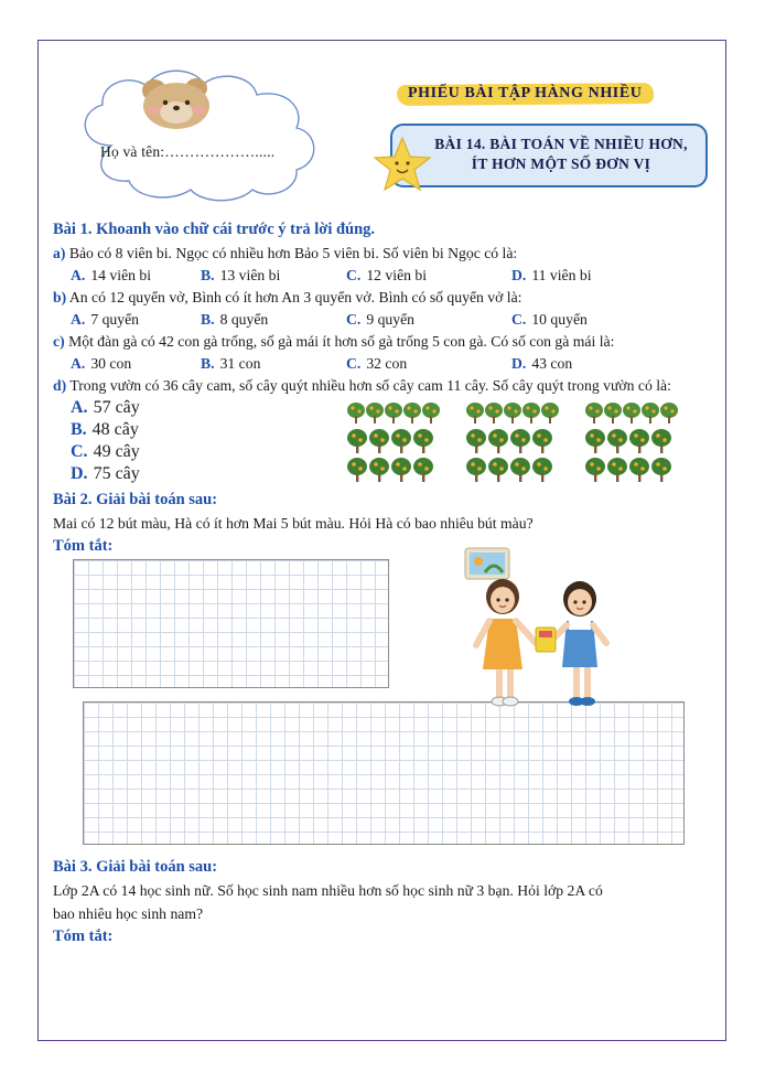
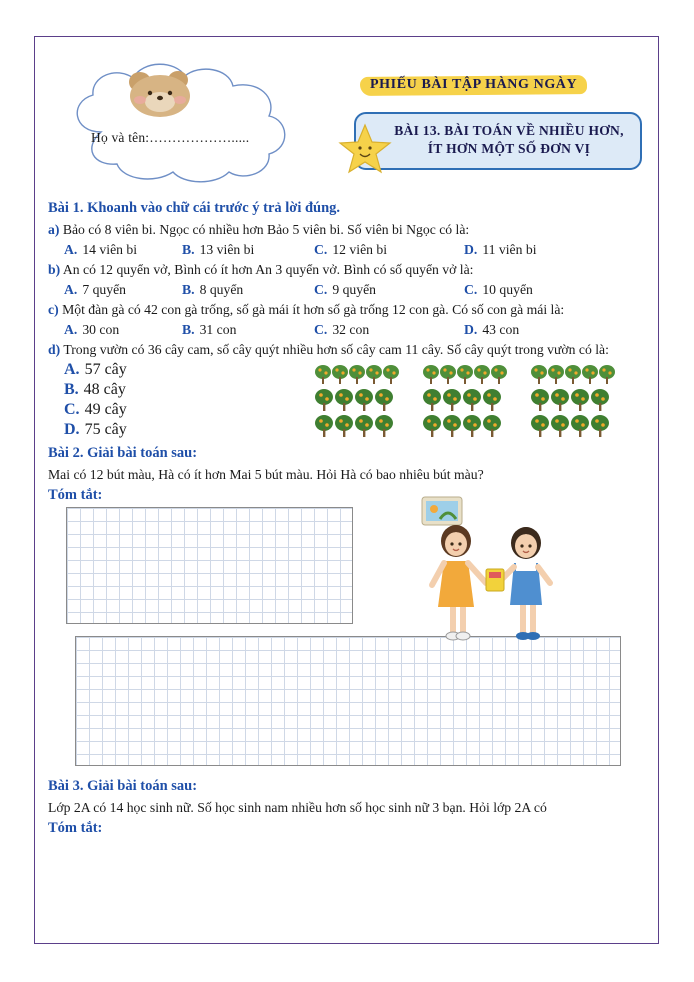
  Họ và tên:……………….....
- PHIẾU BÀI TẬP HÀNG NHIỀU
+ PHIẾU BÀI TẬP HÀNG NGÀY
- BÀI 14. BÀI TOÁN VỀ NHIỀU HƠN,
+ BÀI 13. BÀI TOÁN VỀ NHIỀU HƠN,
  ÍT HƠN MỘT SỐ ĐƠN VỊ
  Bài 1. Khoanh vào chữ cái trước ý trả lời đúng.
  a) Bảo có 8 viên bi. Ngọc có nhiều hơn Bảo 5 viên bi. Số viên bi Ngọc có là:
  A.
  14 viên bi
  B.
  13 viên bi
  C.
  12 viên bi
  D.
  11 viên bi
  b) An có 12 quyển vở, Bình có ít hơn An 3 quyển vở. Bình có số quyển vở là:
  A.
  7 quyển
  B.
  8 quyển
  C.
  9 quyển
  C.
  10 quyển
- c) Một đàn gà có 42 con gà trống, số gà mái ít hơn số gà trống 5 con gà. Có số con gà mái là:
+ c) Một đàn gà có 42 con gà trống, số gà mái ít hơn số gà trống 12 con gà. Có số con gà mái là:
  A.
  30 con
  B.
  31 con
  C.
  32 con
  D.
  43 con
  d) Trong vườn có 36 cây cam, số cây quýt nhiều hơn số cây cam 11 cây. Số cây quýt trong vườn có là:
  A.
  57 cây
  B.
  48 cây
  C.
  49 cây
  D.
  75 cây
  Bài 2. Giải bài toán sau:
  Mai có 12 bút màu, Hà có ít hơn Mai 5 bút màu. Hỏi Hà có bao nhiêu bút màu?
  Tóm tắt:
  Bài 3. Giải bài toán sau:
  Lớp 2A có 14 học sinh nữ. Số học sinh nam nhiều hơn số học sinh nữ 3 bạn. Hỏi lớp 2A có
- bao nhiêu học sinh nam?
  Tóm tắt:
